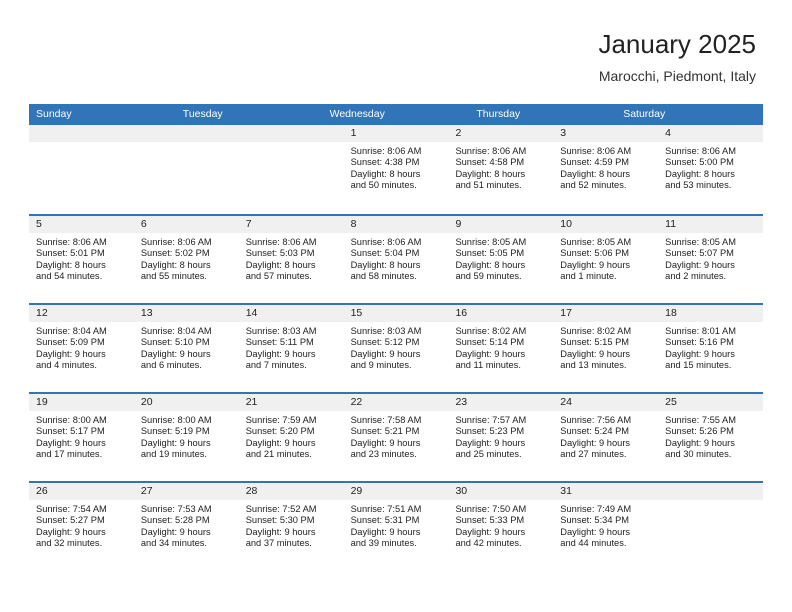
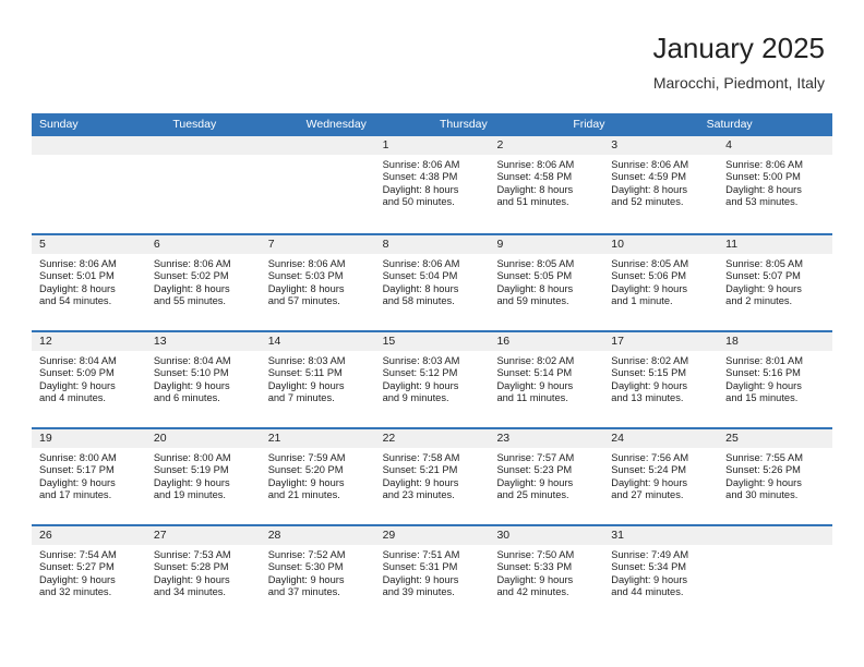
  January 2025
  Marocchi, Piedmont, Italy
  Sunday
  Tuesday
  Wednesday
  Thursday
+ Friday
  Saturday
  1
  Sunrise: 8:06 AM
  Sunset: 4:38 PM
  Daylight: 8 hours
  and 50 minutes.
  2
  Sunrise: 8:06 AM
  Sunset: 4:58 PM
  Daylight: 8 hours
  and 51 minutes.
  3
  Sunrise: 8:06 AM
  Sunset: 4:59 PM
  Daylight: 8 hours
  and 52 minutes.
  4
  Sunrise: 8:06 AM
  Sunset: 5:00 PM
  Daylight: 8 hours
  and 53 minutes.
  5
  Sunrise: 8:06 AM
  Sunset: 5:01 PM
  Daylight: 8 hours
  and 54 minutes.
  6
  Sunrise: 8:06 AM
  Sunset: 5:02 PM
  Daylight: 8 hours
  and 55 minutes.
  7
  Sunrise: 8:06 AM
  Sunset: 5:03 PM
  Daylight: 8 hours
  and 57 minutes.
  8
  Sunrise: 8:06 AM
  Sunset: 5:04 PM
  Daylight: 8 hours
  and 58 minutes.
  9
  Sunrise: 8:05 AM
  Sunset: 5:05 PM
  Daylight: 8 hours
  and 59 minutes.
  10
  Sunrise: 8:05 AM
  Sunset: 5:06 PM
  Daylight: 9 hours
  and 1 minute.
  11
  Sunrise: 8:05 AM
  Sunset: 5:07 PM
  Daylight: 9 hours
  and 2 minutes.
  12
  Sunrise: 8:04 AM
  Sunset: 5:09 PM
  Daylight: 9 hours
  and 4 minutes.
  13
  Sunrise: 8:04 AM
  Sunset: 5:10 PM
  Daylight: 9 hours
  and 6 minutes.
  14
  Sunrise: 8:03 AM
  Sunset: 5:11 PM
  Daylight: 9 hours
  and 7 minutes.
  15
  Sunrise: 8:03 AM
  Sunset: 5:12 PM
  Daylight: 9 hours
  and 9 minutes.
  16
  Sunrise: 8:02 AM
  Sunset: 5:14 PM
  Daylight: 9 hours
  and 11 minutes.
  17
  Sunrise: 8:02 AM
  Sunset: 5:15 PM
  Daylight: 9 hours
  and 13 minutes.
  18
  Sunrise: 8:01 AM
  Sunset: 5:16 PM
  Daylight: 9 hours
  and 15 minutes.
  19
  Sunrise: 8:00 AM
  Sunset: 5:17 PM
  Daylight: 9 hours
  and 17 minutes.
  20
  Sunrise: 8:00 AM
  Sunset: 5:19 PM
  Daylight: 9 hours
  and 19 minutes.
  21
  Sunrise: 7:59 AM
  Sunset: 5:20 PM
  Daylight: 9 hours
  and 21 minutes.
  22
  Sunrise: 7:58 AM
  Sunset: 5:21 PM
  Daylight: 9 hours
  and 23 minutes.
  23
  Sunrise: 7:57 AM
  Sunset: 5:23 PM
  Daylight: 9 hours
  and 25 minutes.
  24
  Sunrise: 7:56 AM
  Sunset: 5:24 PM
  Daylight: 9 hours
  and 27 minutes.
  25
  Sunrise: 7:55 AM
  Sunset: 5:26 PM
  Daylight: 9 hours
  and 30 minutes.
  26
  Sunrise: 7:54 AM
  Sunset: 5:27 PM
  Daylight: 9 hours
  and 32 minutes.
  27
  Sunrise: 7:53 AM
  Sunset: 5:28 PM
  Daylight: 9 hours
  and 34 minutes.
  28
  Sunrise: 7:52 AM
  Sunset: 5:30 PM
  Daylight: 9 hours
  and 37 minutes.
  29
  Sunrise: 7:51 AM
  Sunset: 5:31 PM
  Daylight: 9 hours
  and 39 minutes.
  30
  Sunrise: 7:50 AM
  Sunset: 5:33 PM
  Daylight: 9 hours
  and 42 minutes.
  31
  Sunrise: 7:49 AM
  Sunset: 5:34 PM
  Daylight: 9 hours
  and 44 minutes.
